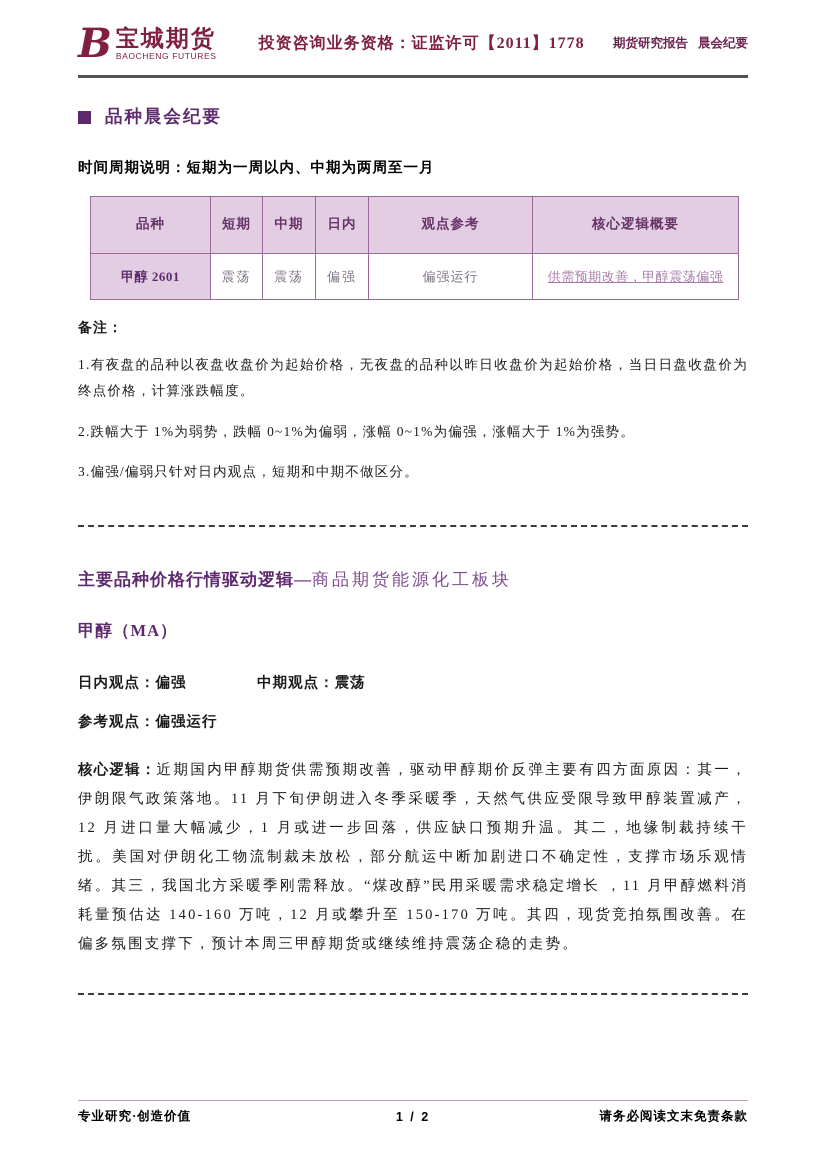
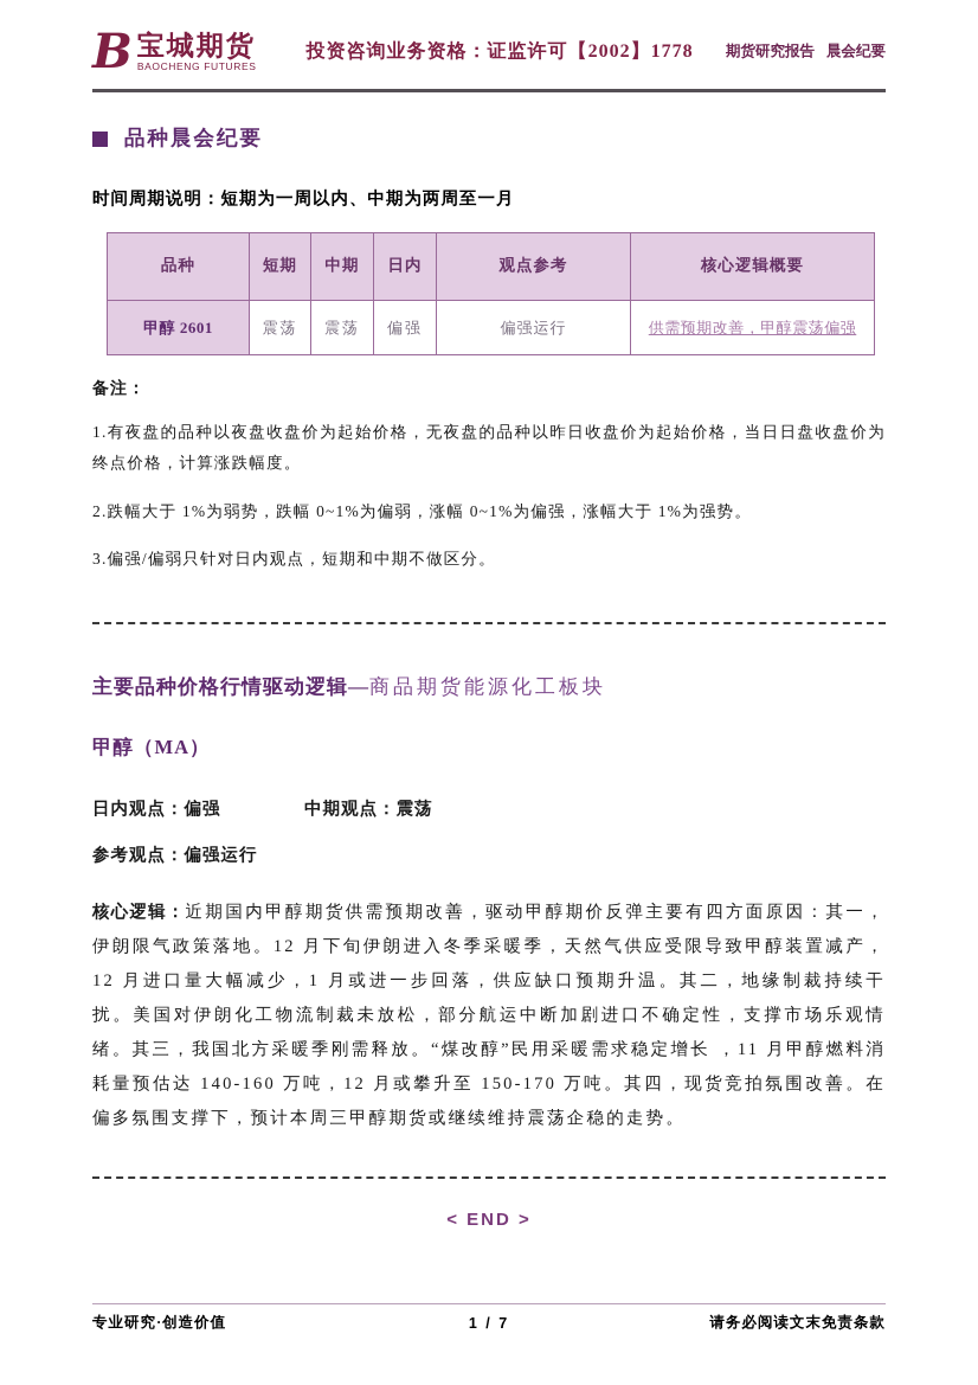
  B
  宝城期货
  BAOCHENG FUTURES
- 投资咨询业务资格：证监许可【2011】1778
+ 投资咨询业务资格：证监许可【2002】1778
  期货研究报告 晨会纪要
  品种晨会纪要
  时间周期说明：短期为一周以内、中期为两周至一月
  品种	短期	中期	日内	观点参考	核心逻辑概要
  甲醇 2601	震荡	震荡	偏强	偏强运行	供需预期改善，甲醇震荡偏强
  备注：
  1.有夜盘的品种以夜盘收盘价为起始价格，无夜盘的品种以昨日收盘价为起始价格，当日日盘收盘价为终点价格，计算涨跌幅度。
  2.跌幅大于 1%为弱势，跌幅 0~1%为偏弱，涨幅 0~1%为偏强，涨幅大于 1%为强势。
  3.偏强/偏弱只针对日内观点，短期和中期不做区分。
  主要品种价格行情驱动逻辑—商品期货能源化工板块
  甲醇（MA）
  日内观点：偏强 中期观点：震荡
  参考观点：偏强运行
- 核心逻辑：近期国内甲醇期货供需预期改善，驱动甲醇期价反弹主要有四方面原因：其一，伊朗限气政策落地。11 月下旬伊朗进入冬季采暖季，天然气供应受限导致甲醇装置减产，12 月进口量大幅减少，1 月或进一步回落，供应缺口预期升温。其二，地缘制裁持续干扰。美国对伊朗化工物流制裁未放松，部分航运中断加剧进口不确定性，支撑市场乐观情绪。其三，我国北方采暖季刚需释放。“煤改醇”民用采暖需求稳定增长 ，11 月甲醇燃料消耗量预估达 140-160 万吨，12 月或攀升至 150-170 万吨。其四，现货竞拍氛围改善。在偏多氛围支撑下，预计本周三甲醇期货或继续维持震荡企稳的走势。
+ 核心逻辑：近期国内甲醇期货供需预期改善，驱动甲醇期价反弹主要有四方面原因：其一，伊朗限气政策落地。12 月下旬伊朗进入冬季采暖季，天然气供应受限导致甲醇装置减产，12 月进口量大幅减少，1 月或进一步回落，供应缺口预期升温。其二，地缘制裁持续干扰。美国对伊朗化工物流制裁未放松，部分航运中断加剧进口不确定性，支撑市场乐观情绪。其三，我国北方采暖季刚需释放。“煤改醇”民用采暖需求稳定增长 ，11 月甲醇燃料消耗量预估达 140-160 万吨，12 月或攀升至 150-170 万吨。其四，现货竞拍氛围改善。在偏多氛围支撑下，预计本周三甲醇期货或继续维持震荡企稳的走势。
+ < END >
  专业研究·创造价值
- 1 / 2
+ 1 / 7
  请务必阅读文末免责条款
